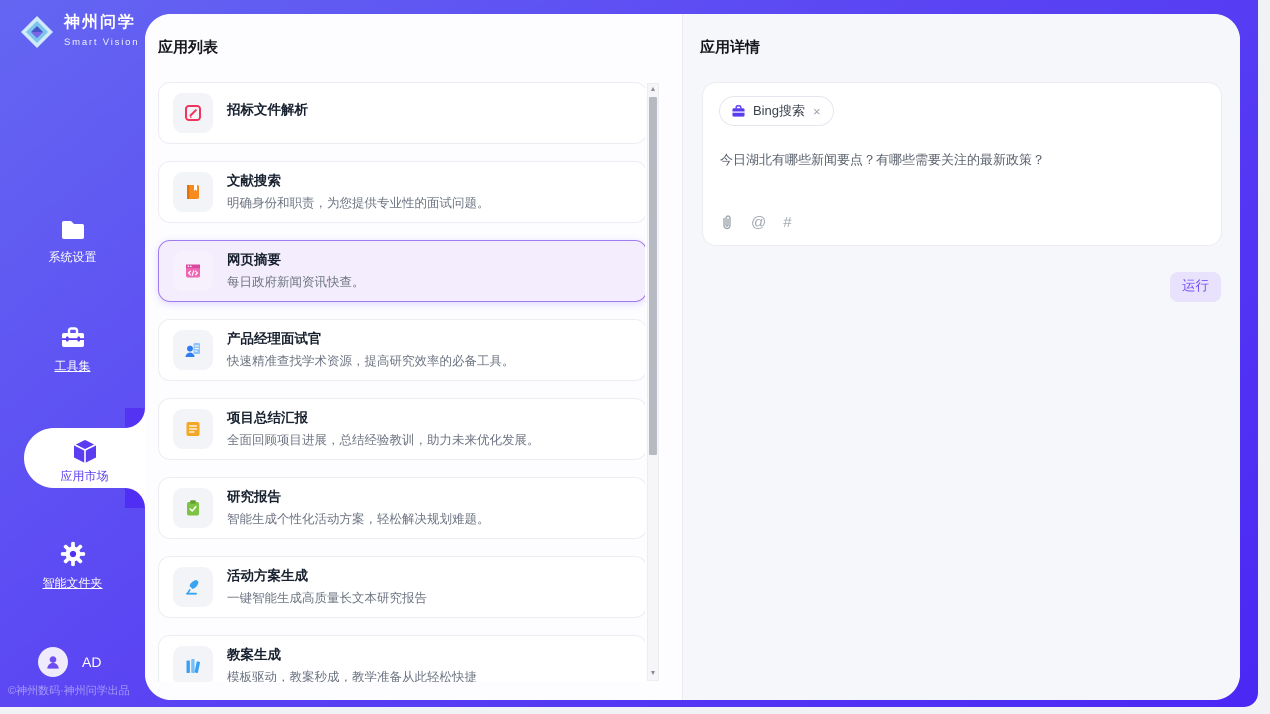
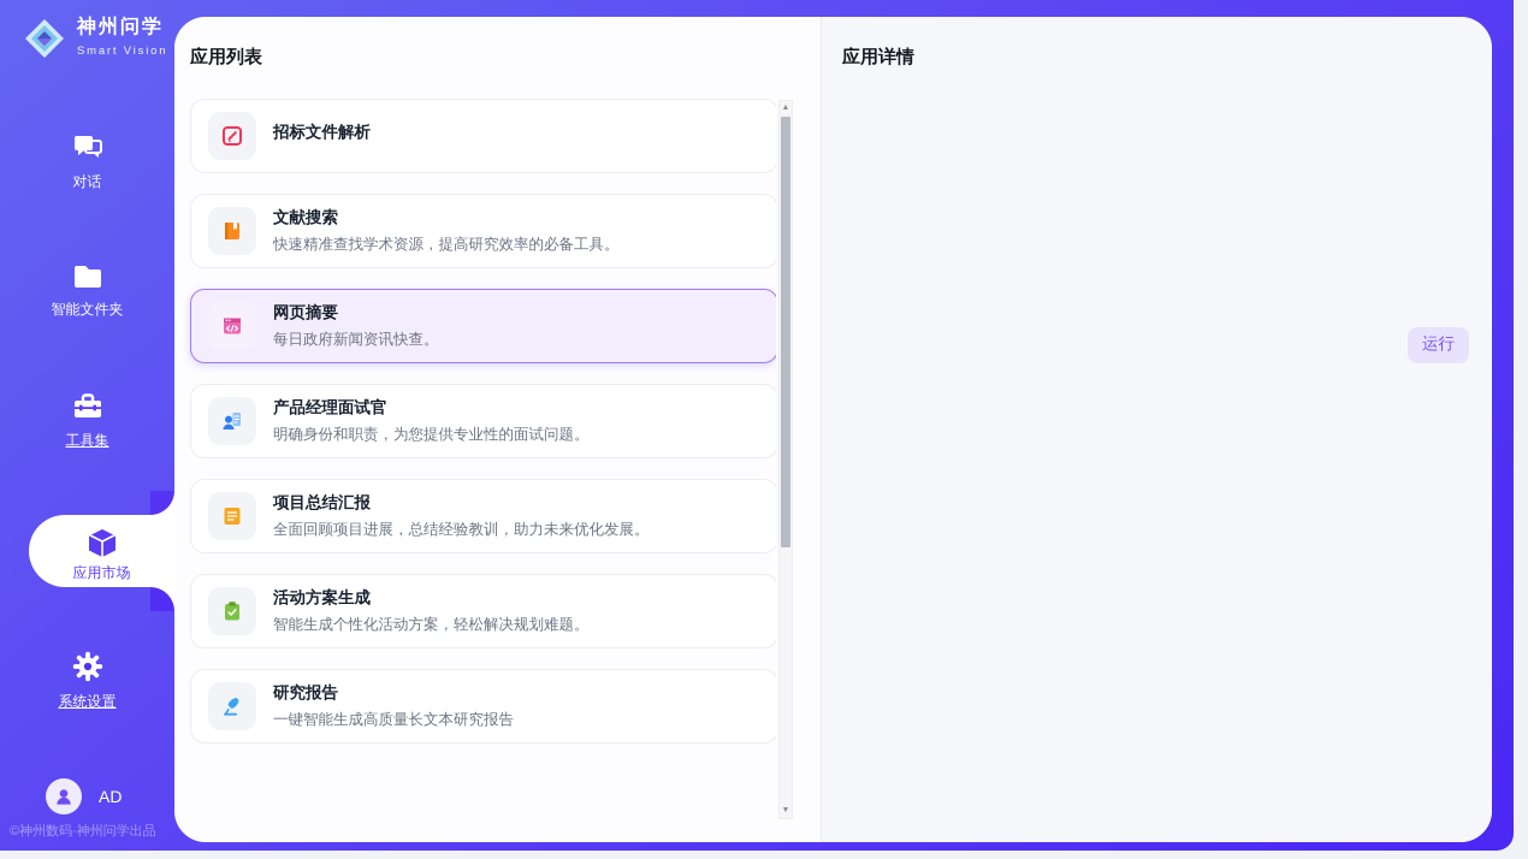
  神州问学 Smart Vision
+ 对话
- 系统设置
+ 智能文件夹
  工具集
  应用市场
- 智能文件夹
+ 系统设置
  AD
  ©神州数码·神州问学出品
  应用列表
  招标文件解析
  文献搜索
- 明确身份和职责，为您提供专业性的面试问题。
+ 快速精准查找学术资源，提高研究效率的必备工具。
  网页摘要
  每日政府新闻资讯快查。
  产品经理面试官
- 快速精准查找学术资源，提高研究效率的必备工具。
+ 明确身份和职责，为您提供专业性的面试问题。
  项目总结汇报
  全面回顾项目进展，总结经验教训，助力未来优化发展。
- 研究报告
+ 活动方案生成
  智能生成个性化活动方案，轻松解决规划难题。
- 活动方案生成
+ 研究报告
  一键智能生成高质量长文本研究报告
- 教案生成
- 模板驱动，教案秒成，教学准备从此轻松快捷
  应用详情
- Bing搜索
- ×
- 今日湖北有哪些新闻要点？有哪些需要关注的最新政策？
- @
- #
  运行
